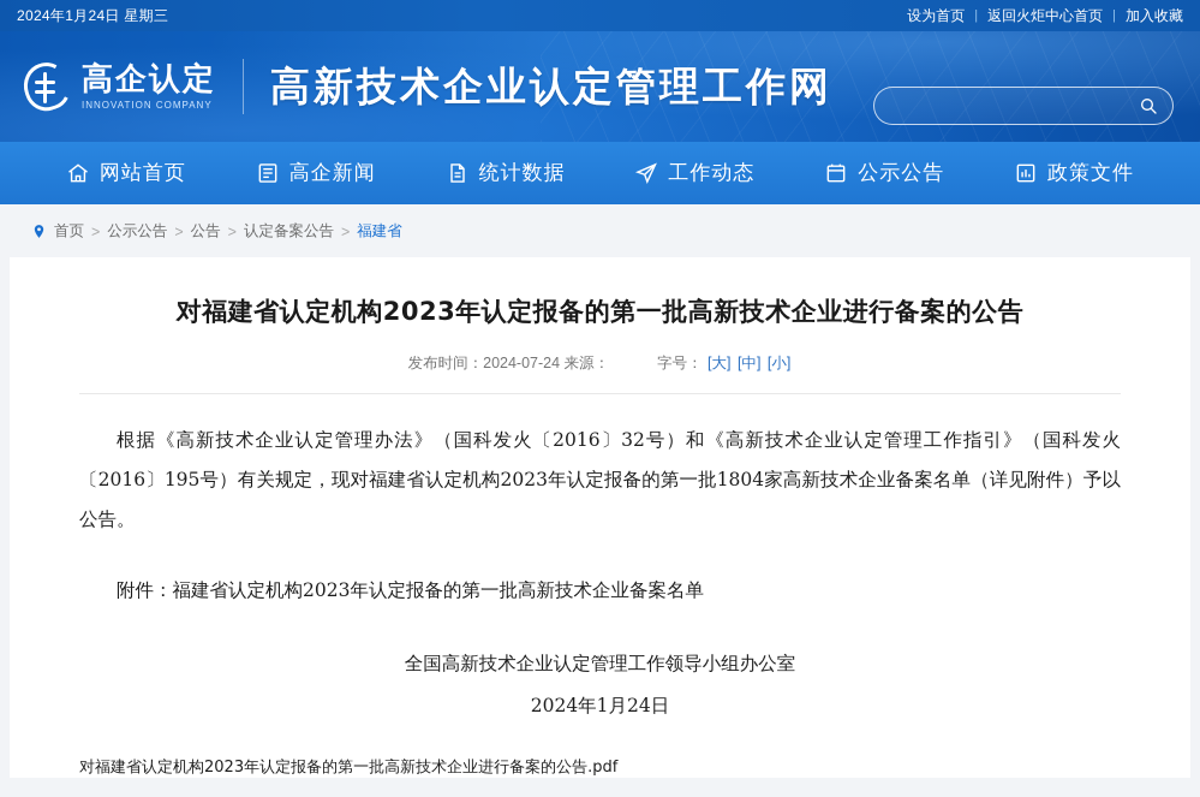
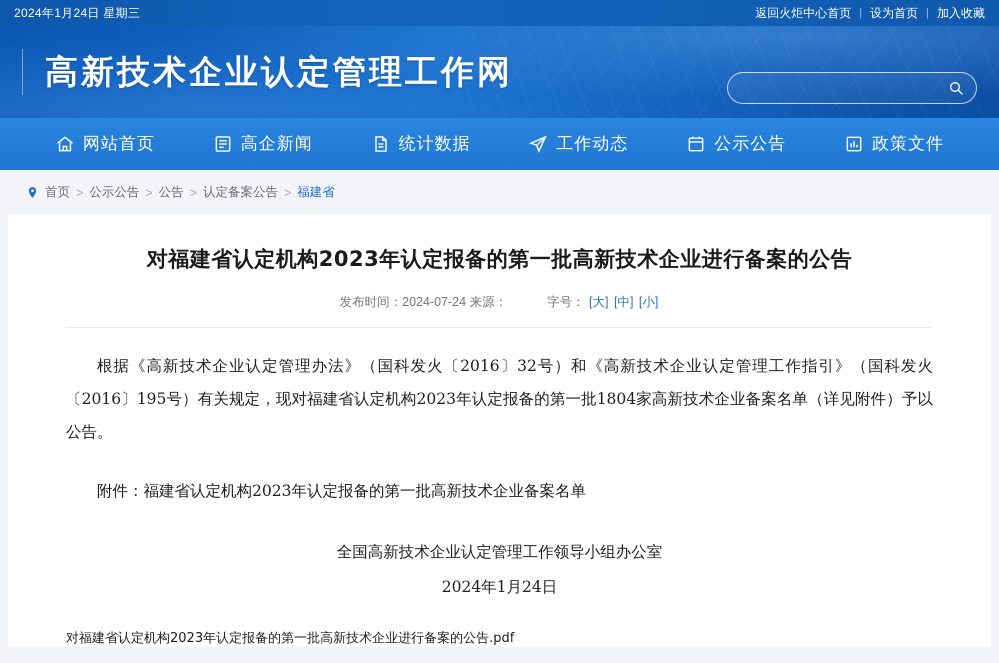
  2024年1月24日 星期三
- 设为首页
+ 返回火炬中心首页
  |
- 返回火炬中心首页
+ 设为首页
  |
  加入收藏
- 高企认定
- INNOVATION COMPANY
  高新技术企业认定管理工作网
  网站首页
  高企新闻
  统计数据
  工作动态
  公示公告
  政策文件
  首页
  >
  公示公告
  >
  公告
  >
  认定备案公告
  >
  福建省
  对福建省认定机构2023年认定报备的第一批高新技术企业进行备案的公告
  发布时间：2024-07-24 来源：
  字号： [大] [中] [小]
  根据《高新技术企业认定管理办法》（国科发火〔2016〕32号）和《高新技术企业认定管理工作指引》（国科发火〔2016〕195号）有关规定，现对福建省认定机构2023年认定报备的第一批1804家高新技术企业备案名单（详见附件）予以公告。
  附件：福建省认定机构2023年认定报备的第一批高新技术企业备案名单
  全国高新技术企业认定管理工作领导小组办公室
  2024年1月24日
  对福建省认定机构2023年认定报备的第一批高新技术企业进行备案的公告.pdf
